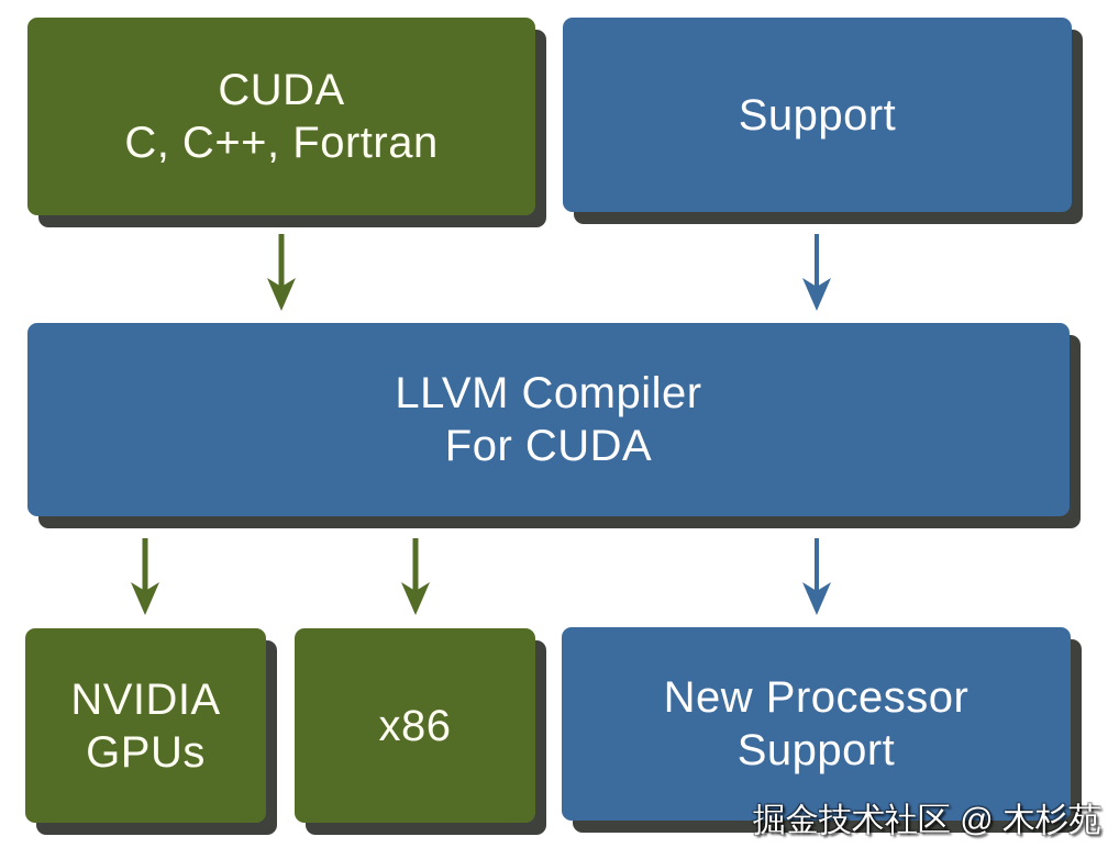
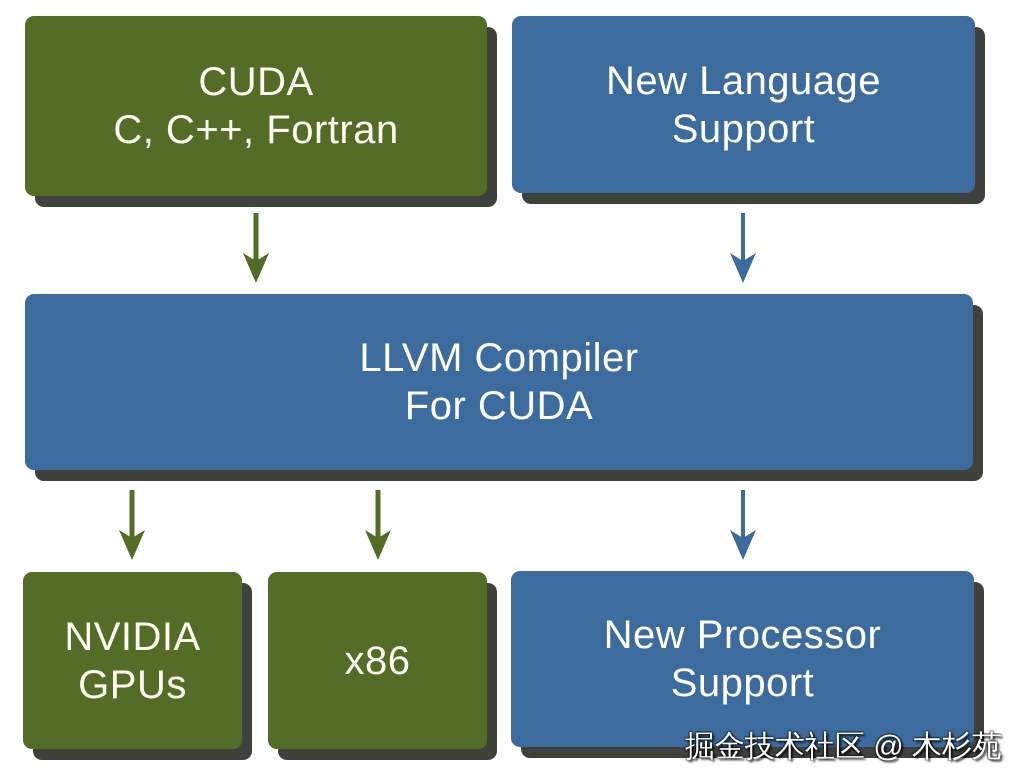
  CUDA
  C, C++, Fortran
+ New Language
  Support
  LLVM Compiler
  For CUDA
  NVIDIA
  GPUs
  x86
  New Processor
  Support
  掘金技术社区 @ 木杉苑
